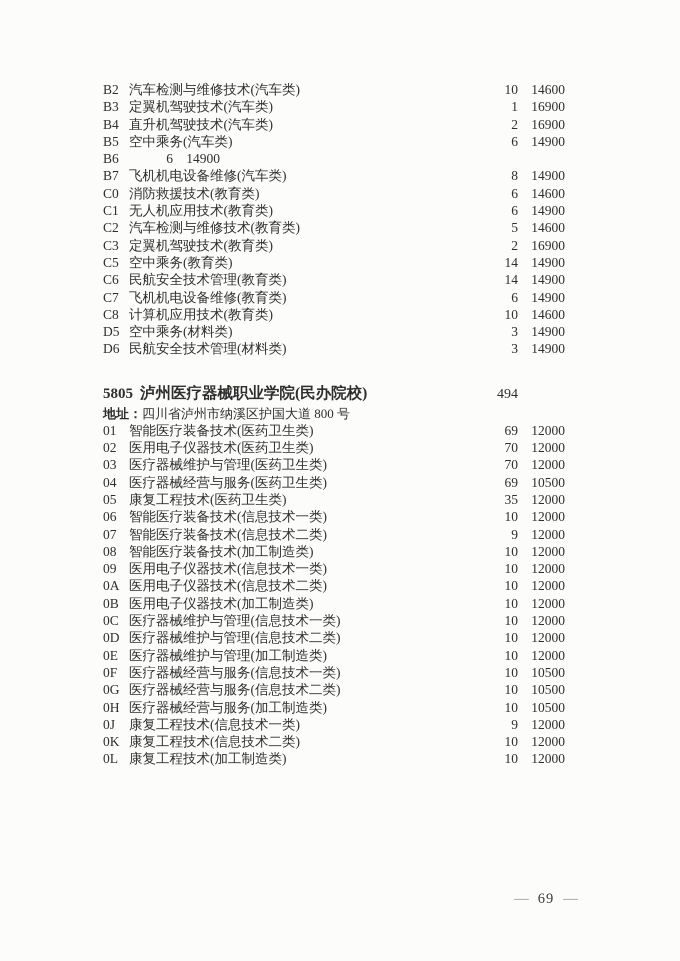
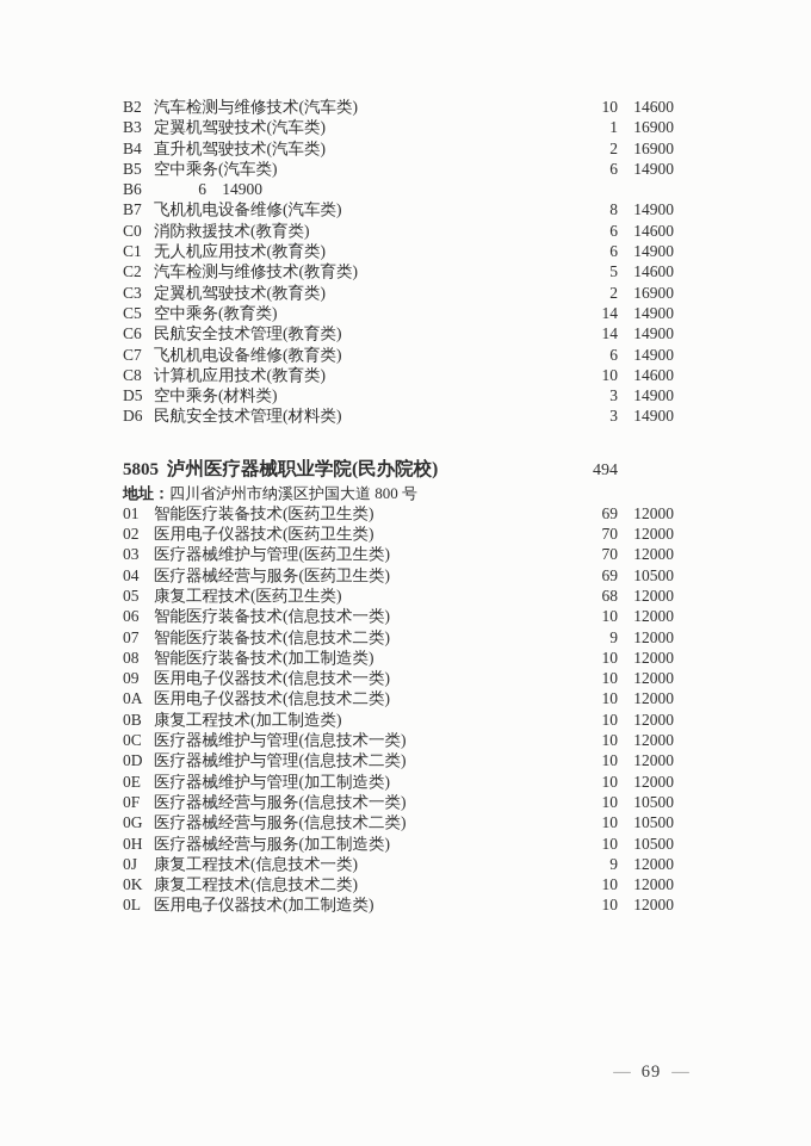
  B2
  汽车检测与维修技术(汽车类)
  10
  14600
  B3
  定翼机驾驶技术(汽车类)
  1
  16900
  B4
  直升机驾驶技术(汽车类)
  2
  16900
  B5
  空中乘务(汽车类)
  6
  14900
  B6
  6
  14900
  B7
  飞机机电设备维修(汽车类)
  8
  14900
  C0
  消防救援技术(教育类)
  6
  14600
  C1
  无人机应用技术(教育类)
  6
  14900
  C2
  汽车检测与维修技术(教育类)
  5
  14600
  C3
  定翼机驾驶技术(教育类)
  2
  16900
  C5
  空中乘务(教育类)
  14
  14900
  C6
  民航安全技术管理(教育类)
  14
  14900
  C7
  飞机机电设备维修(教育类)
  6
  14900
  C8
  计算机应用技术(教育类)
  10
  14600
  D5
  空中乘务(材料类)
  3
  14900
  D6
  民航安全技术管理(材料类)
  3
  14900
  5805
  泸州医疗器械职业学院(民办院校)
  494
  地址：四川省泸州市纳溪区护国大道 800 号
  01
  智能医疗装备技术(医药卫生类)
  69
  12000
  02
  医用电子仪器技术(医药卫生类)
  70
  12000
  03
  医疗器械维护与管理(医药卫生类)
  70
  12000
  04
  医疗器械经营与服务(医药卫生类)
  69
  10500
  05
  康复工程技术(医药卫生类)
- 35
+ 68
  12000
  06
  智能医疗装备技术(信息技术一类)
  10
  12000
  07
  智能医疗装备技术(信息技术二类)
  9
  12000
  08
  智能医疗装备技术(加工制造类)
  10
  12000
  09
  医用电子仪器技术(信息技术一类)
  10
  12000
  0A
  医用电子仪器技术(信息技术二类)
  10
  12000
  0B
- 医用电子仪器技术(加工制造类)
+ 康复工程技术(加工制造类)
  10
  12000
  0C
  医疗器械维护与管理(信息技术一类)
  10
  12000
  0D
  医疗器械维护与管理(信息技术二类)
  10
  12000
  0E
  医疗器械维护与管理(加工制造类)
  10
  12000
  0F
  医疗器械经营与服务(信息技术一类)
  10
  10500
  0G
  医疗器械经营与服务(信息技术二类)
  10
  10500
  0H
  医疗器械经营与服务(加工制造类)
  10
  10500
  0J
  康复工程技术(信息技术一类)
  9
  12000
  0K
  康复工程技术(信息技术二类)
  10
  12000
  0L
- 康复工程技术(加工制造类)
+ 医用电子仪器技术(加工制造类)
  10
  12000
  — 69 —
